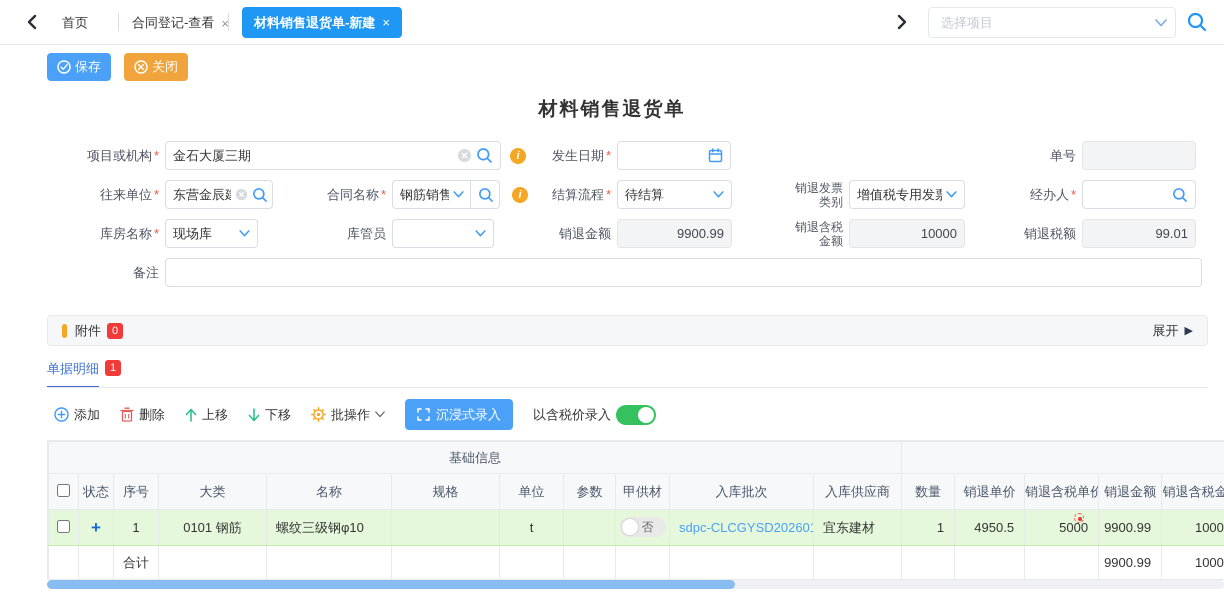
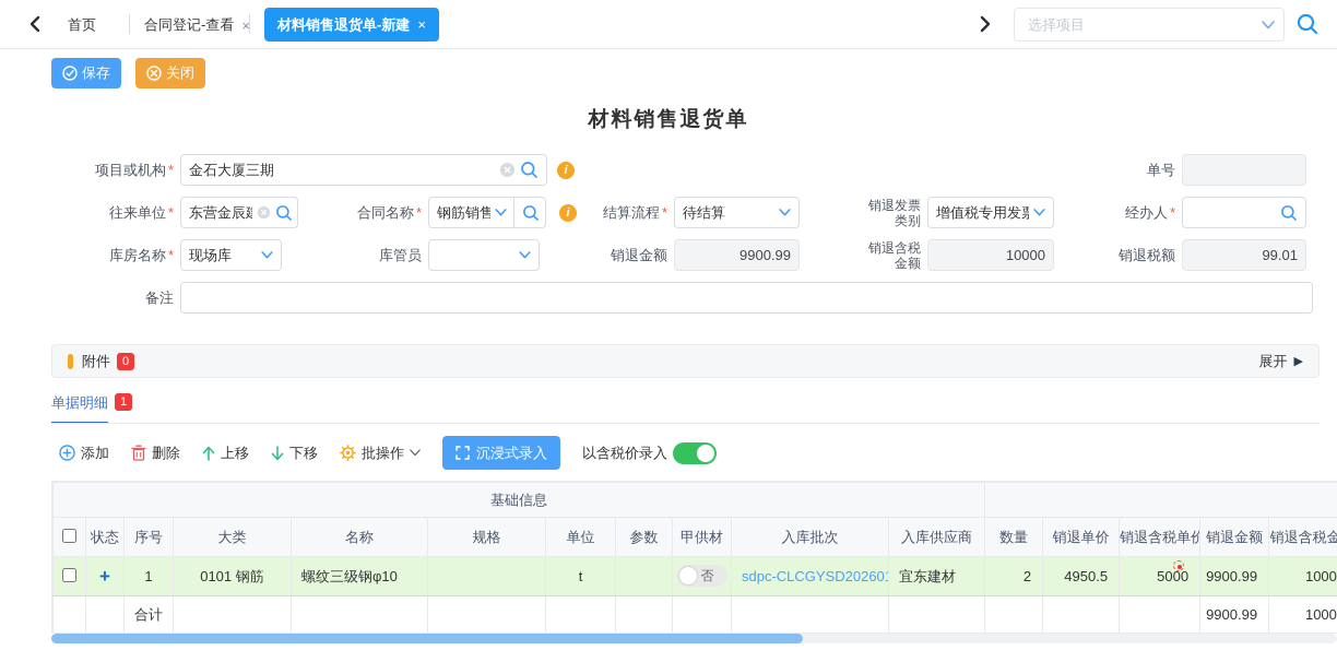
  首页
  合同登记-查看
  ×
  材料销售退货单-新建
  ×
  选择项目
  保存
  关闭
  材料销售退货单
  项目或机构 *
  金石大厦三期
  i
- 发生日期 *
  单号
  往来单位 *
  东营金辰
  合同名称 *
  钢筋销售
  i
  结算流程 *
  待结算
  销退发票
  类别
  增值税专用发票
  经办人 *
  库房名称 *
  现场库
  库管员
  销退金额
  9900.99
  销退含税
  金额
  10000
  销退税额
  99.01
  备注
  附件
  0
  展开
  ▶
  单据明细
  1
  添加
  删除
  上移
  下移
  批操作
  沉浸式录入
  以含税价录入
  基础信息
  	状态	序号	大类	名称	规格	单位	参数	甲供材	入库批次	入库供应商	数量	销退单价	销退含税单价	销退金额	销退含税金
- 	+	1	0101 钢筋	螺纹三级钢φ10		t		否	sdpc-CLCGYSD20260	宜东建材	1	4950.5	5000	9900.99	1000
+ 	+	1	0101 钢筋	螺纹三级钢φ10		t		否	sdpc-CLCGYSD20260	宜东建材	2	4950.5	5000	9900.99	1000
  		合计												9900.99	1000
